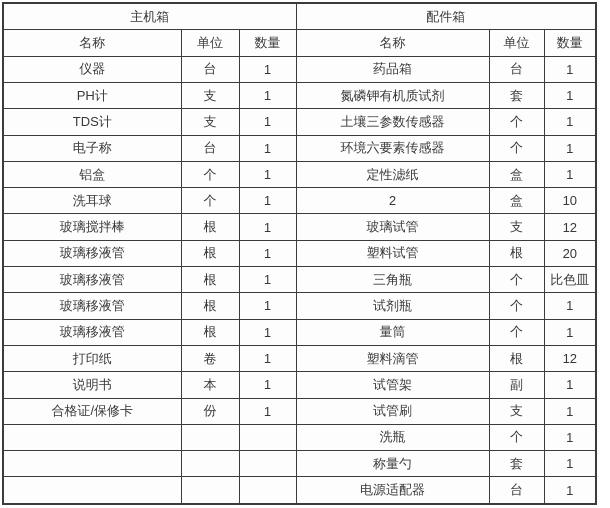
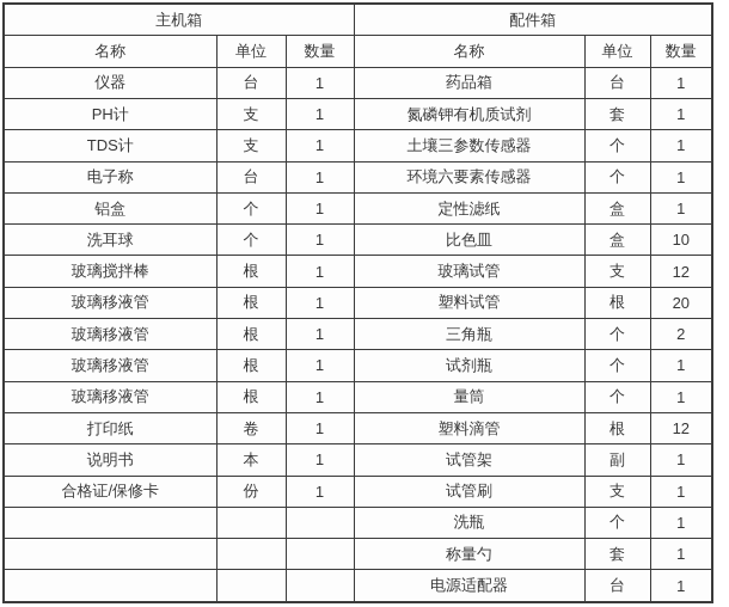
  主机箱	配件箱
  名称	单位	数量	名称	单位	数量
  仪器	台	1	药品箱	台	1
  PH计	支	1	氮磷钾有机质试剂	套	1
  TDS计	支	1	土壤三参数传感器	个	1
  电子称	台	1	环境六要素传感器	个	1
  铝盒	个	1	定性滤纸	盒	1
- 洗耳球	个	1	2	盒	10
+ 洗耳球	个	1	比色皿	盒	10
  玻璃搅拌棒	根	1	玻璃试管	支	12
  玻璃移液管	根	1	塑料试管	根	20
- 玻璃移液管	根	1	三角瓶	个	比色皿
+ 玻璃移液管	根	1	三角瓶	个	2
  玻璃移液管	根	1	试剂瓶	个	1
  玻璃移液管	根	1	量筒	个	1
  打印纸	卷	1	塑料滴管	根	12
  说明书	本	1	试管架	副	1
  合格证/保修卡	份	1	试管刷	支	1
  			洗瓶	个	1
  			称量勺	套	1
  			电源适配器	台	1
